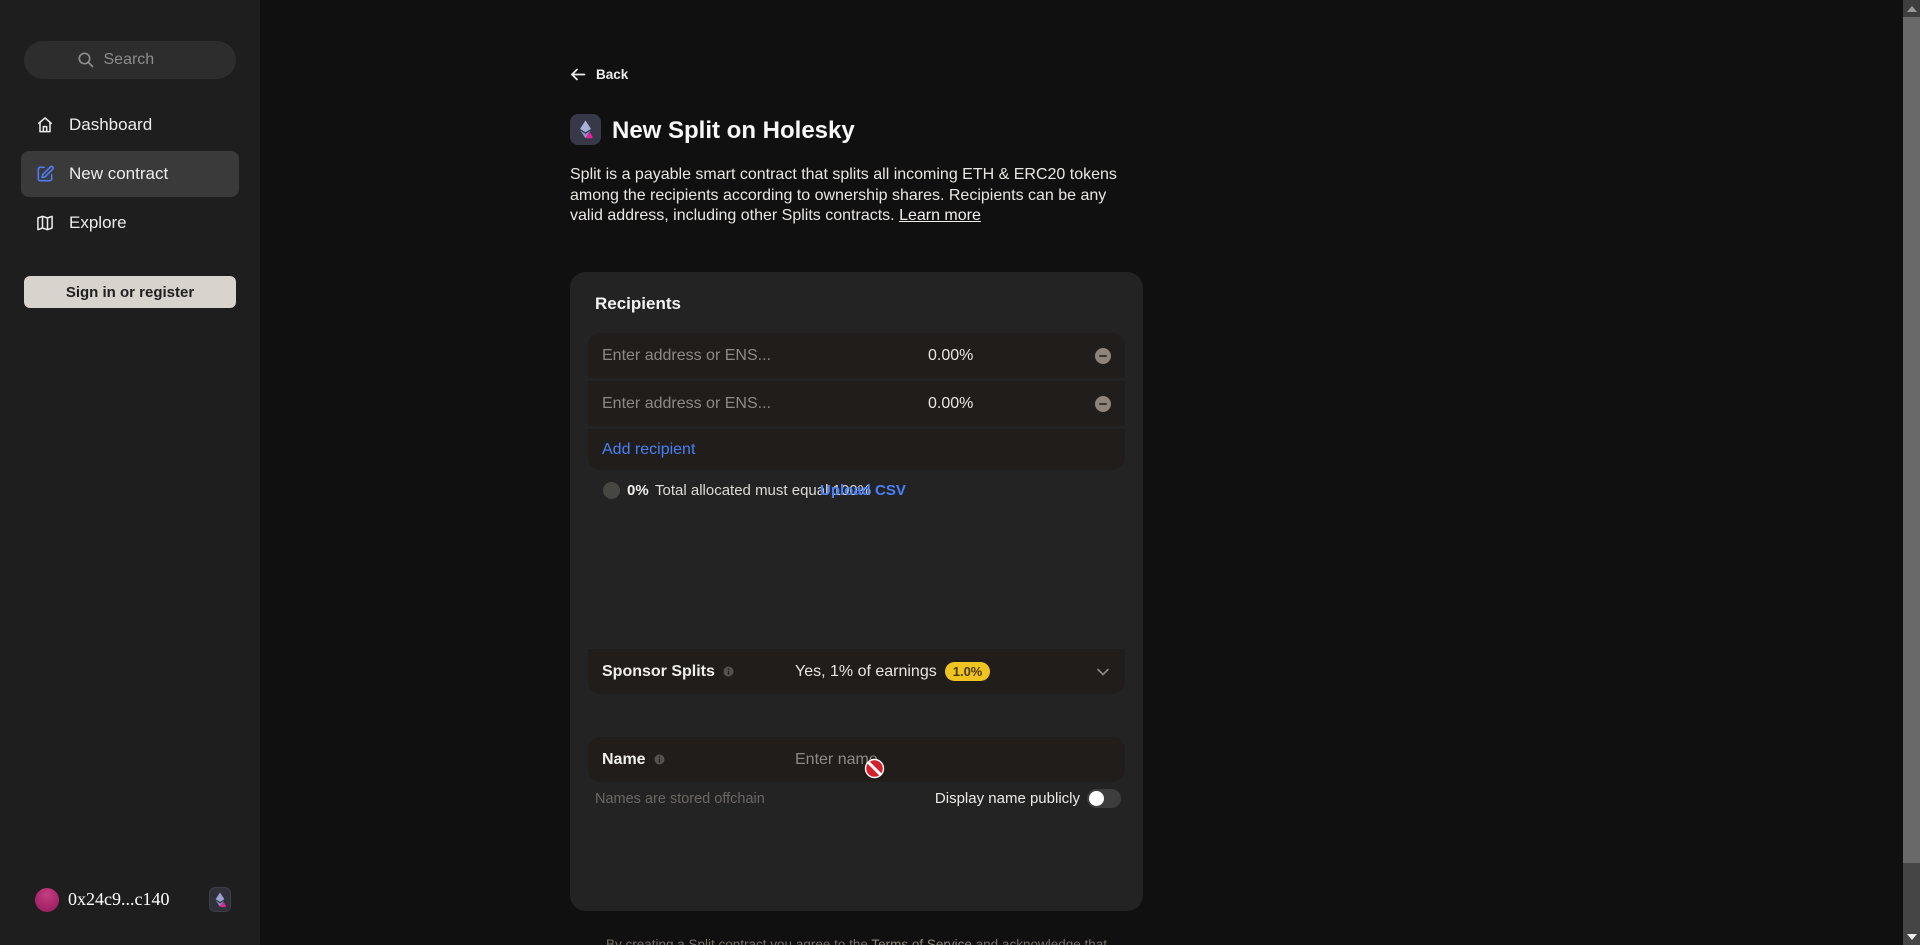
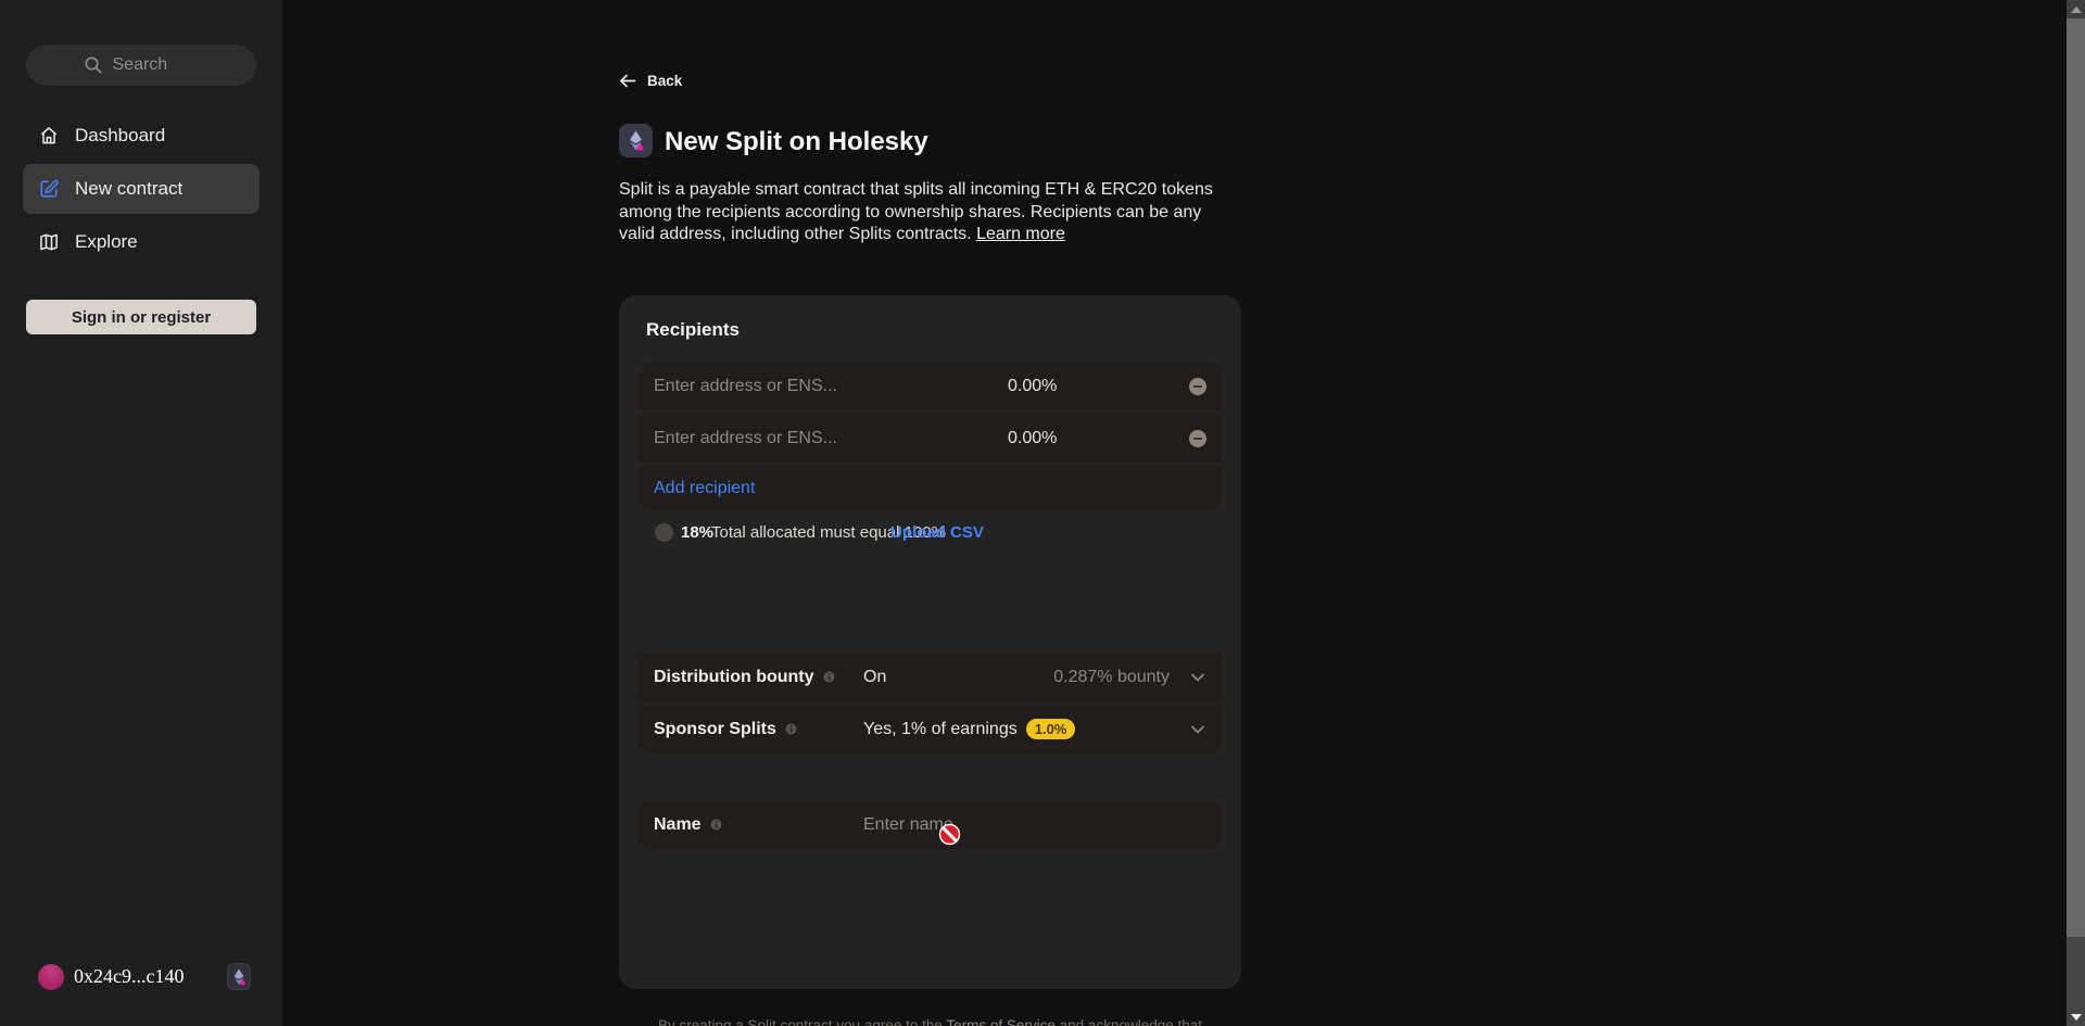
  Search
  Dashboard
  New contract
  Explore
  Sign in or register
  0x24c9...c140
  Back
  New Split on Holesky
  Split is a payable smart contract that splits all incoming ETH & ERC20 tokens among the recipients according to ownership shares. Recipients can be any valid address, including other Splits contracts. Learn more
  Recipients
  Enter address or ENS...
  0.00%
  Enter address or ENS...
  0.00%
  Add recipient
- 0%
+ 18%
  Total allocated must equal 100%
  Upload CSV
+ Distribution bounty
+ On
+ 0.287% bounty
  Sponsor Splits
  Yes, 1% of earnings
  1.0%
  Name
  Enter nam
- Names are stored offchain
- Display name publicly
